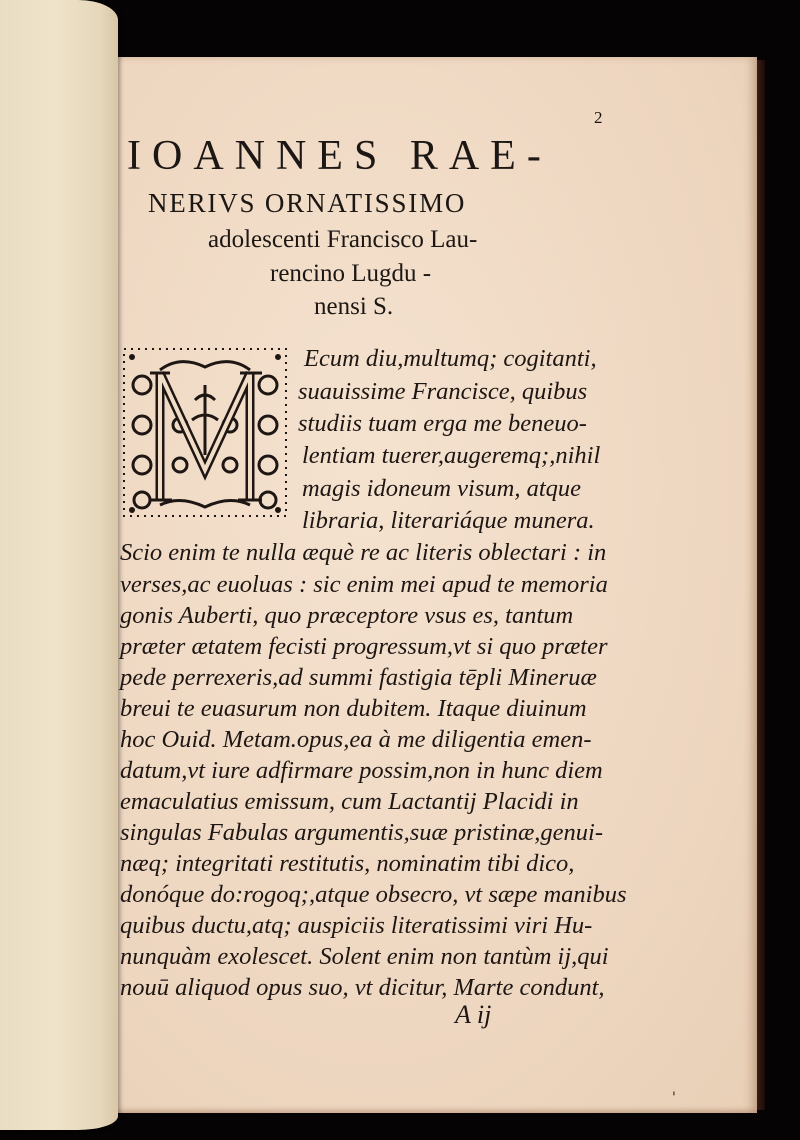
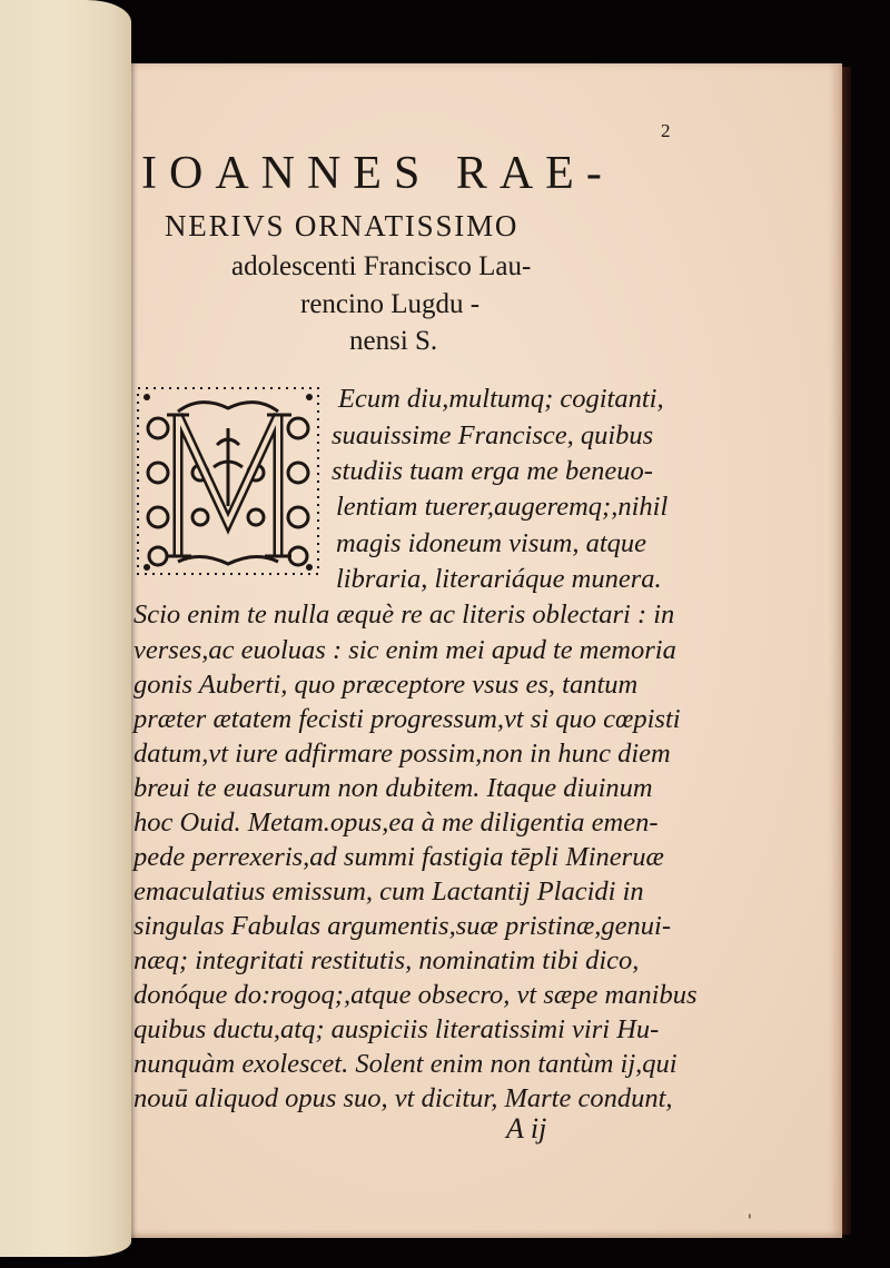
  2
  IOANNES RAE-
  NERIVS ORNATISSIMO
  adolescenti Francisco Lau-
  rencino Lugdu -
  nensi S.
  Ecum diu,multumq; cogitanti,
  suauissime Francisce, quibus
  studiis tuam erga me beneuo-
  lentiam tuerer,augeremq;,nihil
  magis idoneum visum, atque
  libraria, literariáque munera.
  Scio enim te nulla æquè re ac literis oblectari : in
  verses,ac euoluas : sic enim mei apud te memoria
  gonis Auberti, quo præceptore vsus es, tantum
- præter ætatem fecisti progressum,vt si quo præter
+ præter ætatem fecisti progressum,vt si quo cœpisti
- pede perrexeris,ad summi fastigia tēpli Mineruæ
+ datum,vt iure adfirmare possim,non in hunc diem
  breui te euasurum non dubitem. Itaque diuinum
  hoc Ouid. Metam.opus,ea à me diligentia emen-
- datum,vt iure adfirmare possim,non in hunc diem
+ pede perrexeris,ad summi fastigia tēpli Mineruæ
  emaculatius emissum, cum Lactantij Placidi in
  singulas Fabulas argumentis,suæ pristinæ,genui-
  næq; integritati restitutis, nominatim tibi dico,
  donóque do:rogoq;,atque obsecro, vt sæpe manibus
  quibus ductu,atq; auspiciis literatissimi viri Hu-
  nunquàm exolescet. Solent enim non tantùm ij,qui
  nouū aliquod opus suo, vt dicitur, Marte condunt,
  A ij
  '
